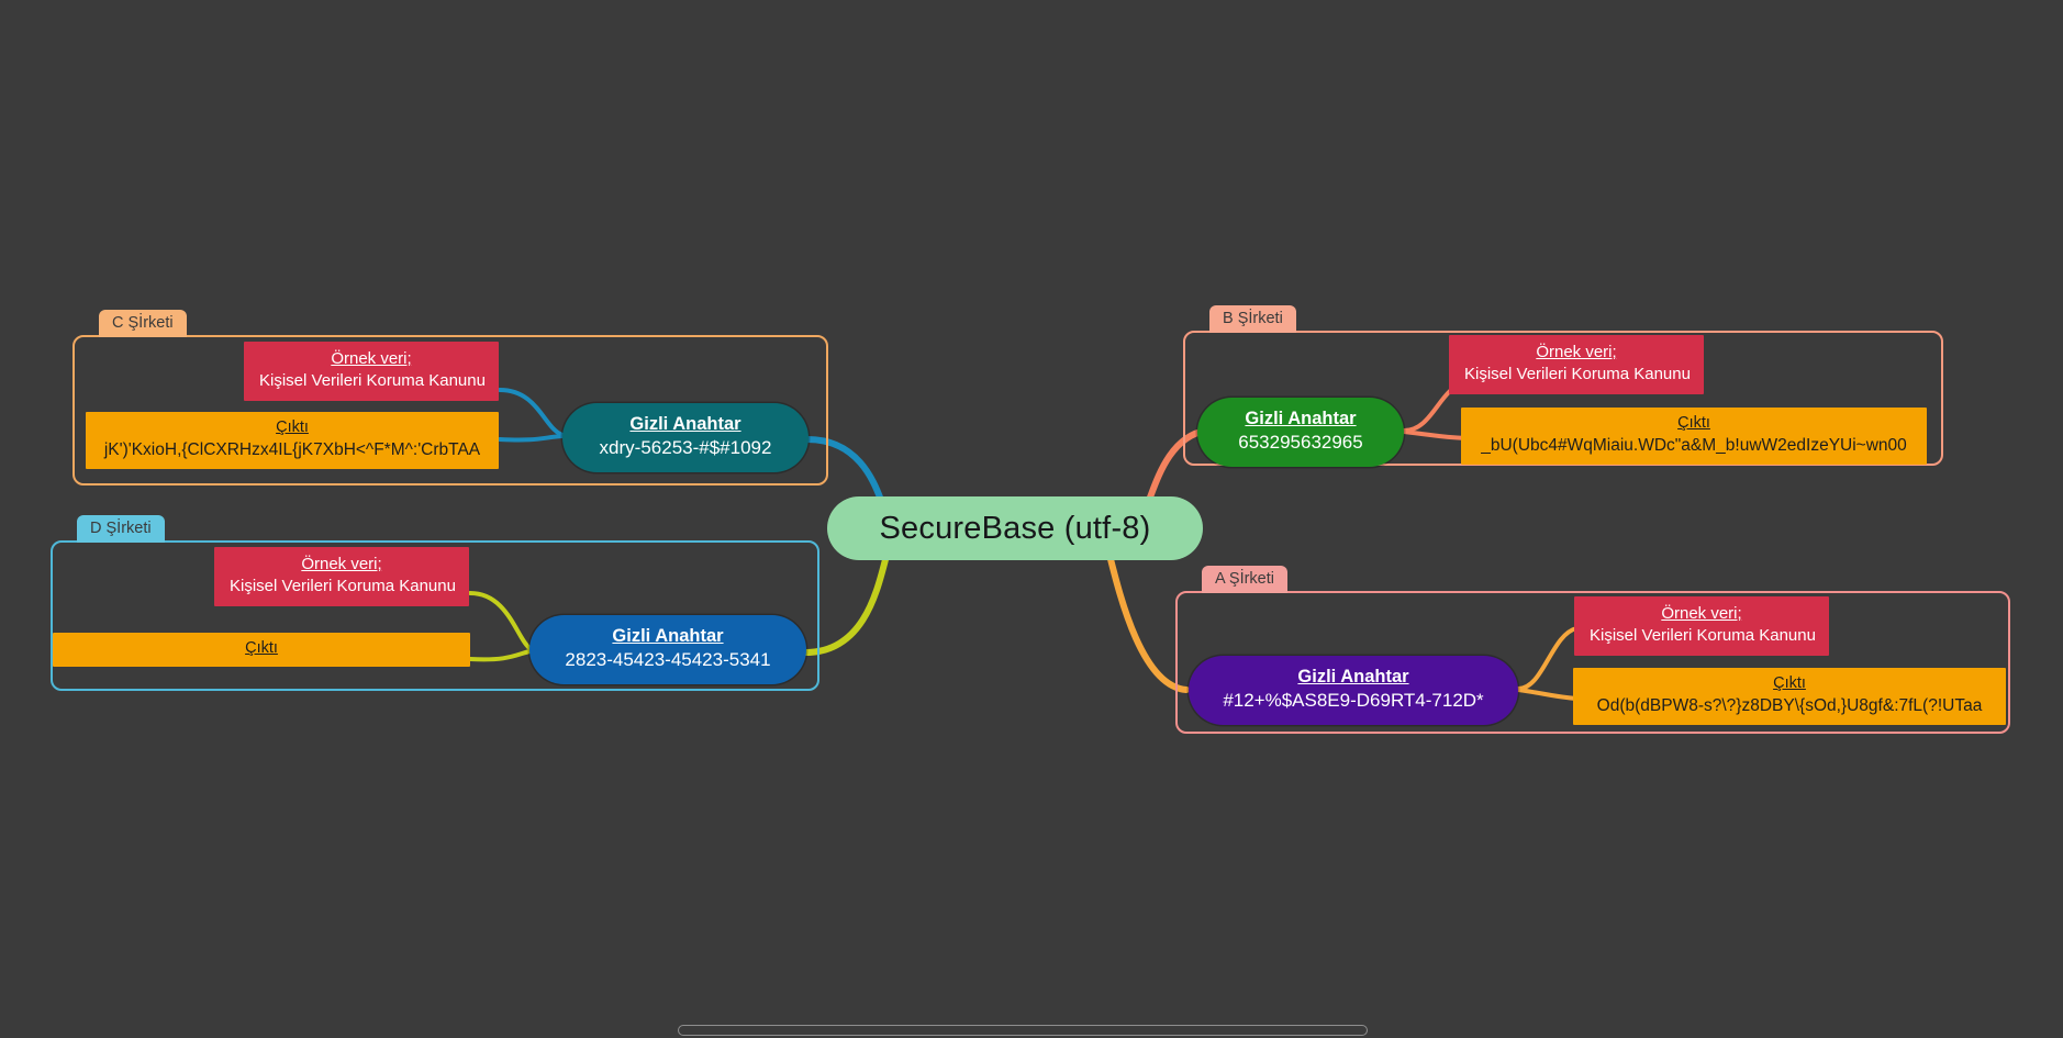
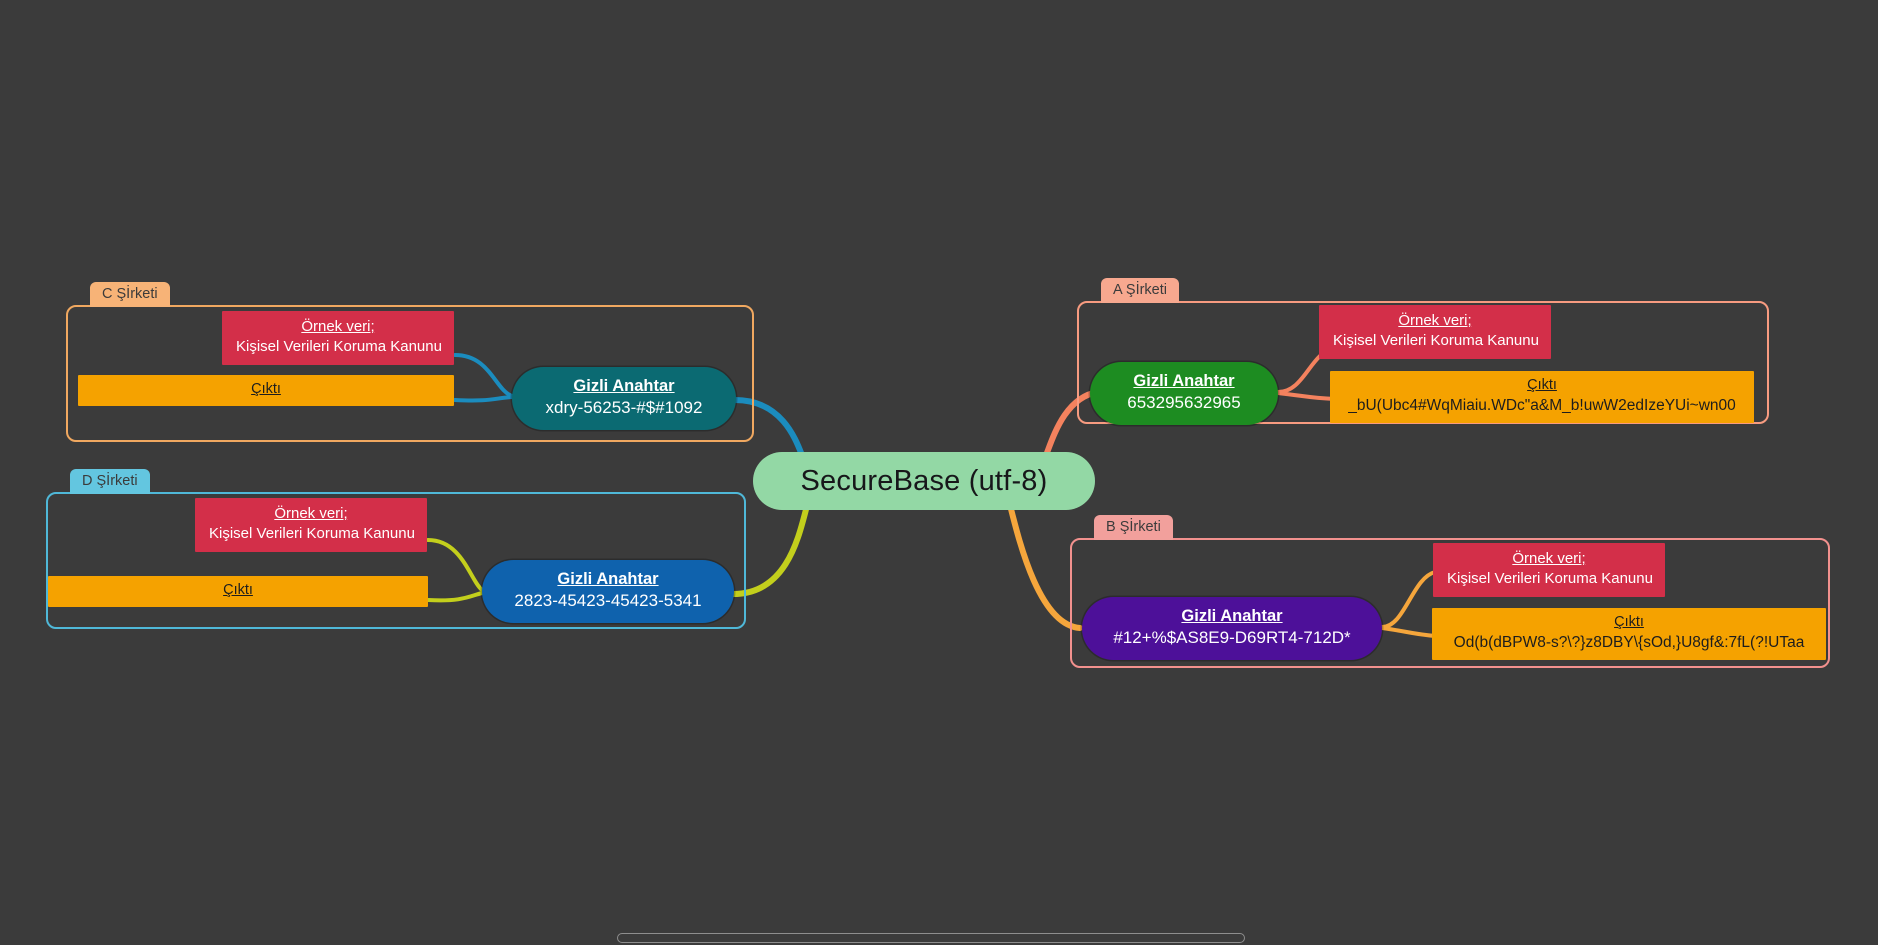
  C Şİrketi
  Örnek veri;
  Kişisel Verileri Koruma Kanunu
  Çıktı
- jK')'KxioH,{ClCXRHzx4IL{jK7XbH<^F*M^:'CrbTAA
  Gizli Anahtar
  xdry-56253-#$#1092
  D Şİrketi
  Örnek veri;
  Kişisel Verileri Koruma Kanunu
  Çıktı
  Gizli Anahtar
  2823-45423-45423-5341
- B Şİrketi
+ A Şİrketi
  Gizli Anahtar
  653295632965
  Örnek veri;
  Kişisel Verileri Koruma Kanunu
  Çıktı
  _bU(Ubc4#WqMiaiu.WDc"a&M_b!uwW2edIzeYUi~wn00
- A Şİrketi
+ B Şİrketi
  Gizli Anahtar
  #12+%$AS8E9-D69RT4-712D*
  Örnek veri;
  Kişisel Verileri Koruma Kanunu
  Çıktı
  Od(b(dBPW8-s?\?}z8DBY\{sOd,}U8gf&:7fL(?!UTaa
  SecureBase (utf-8)
